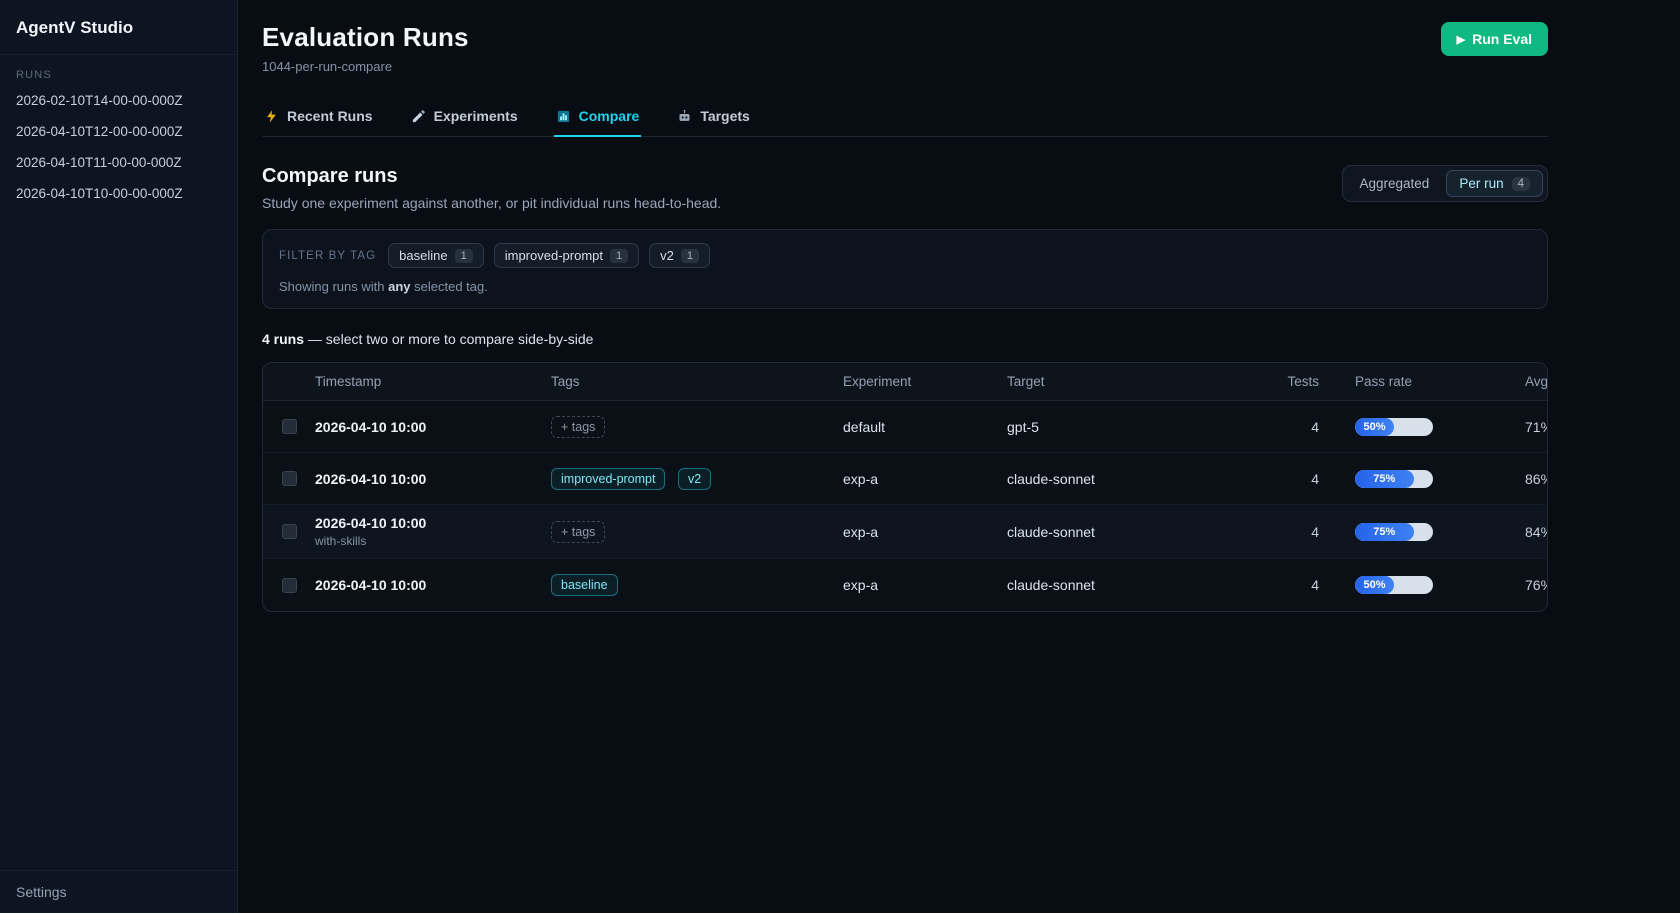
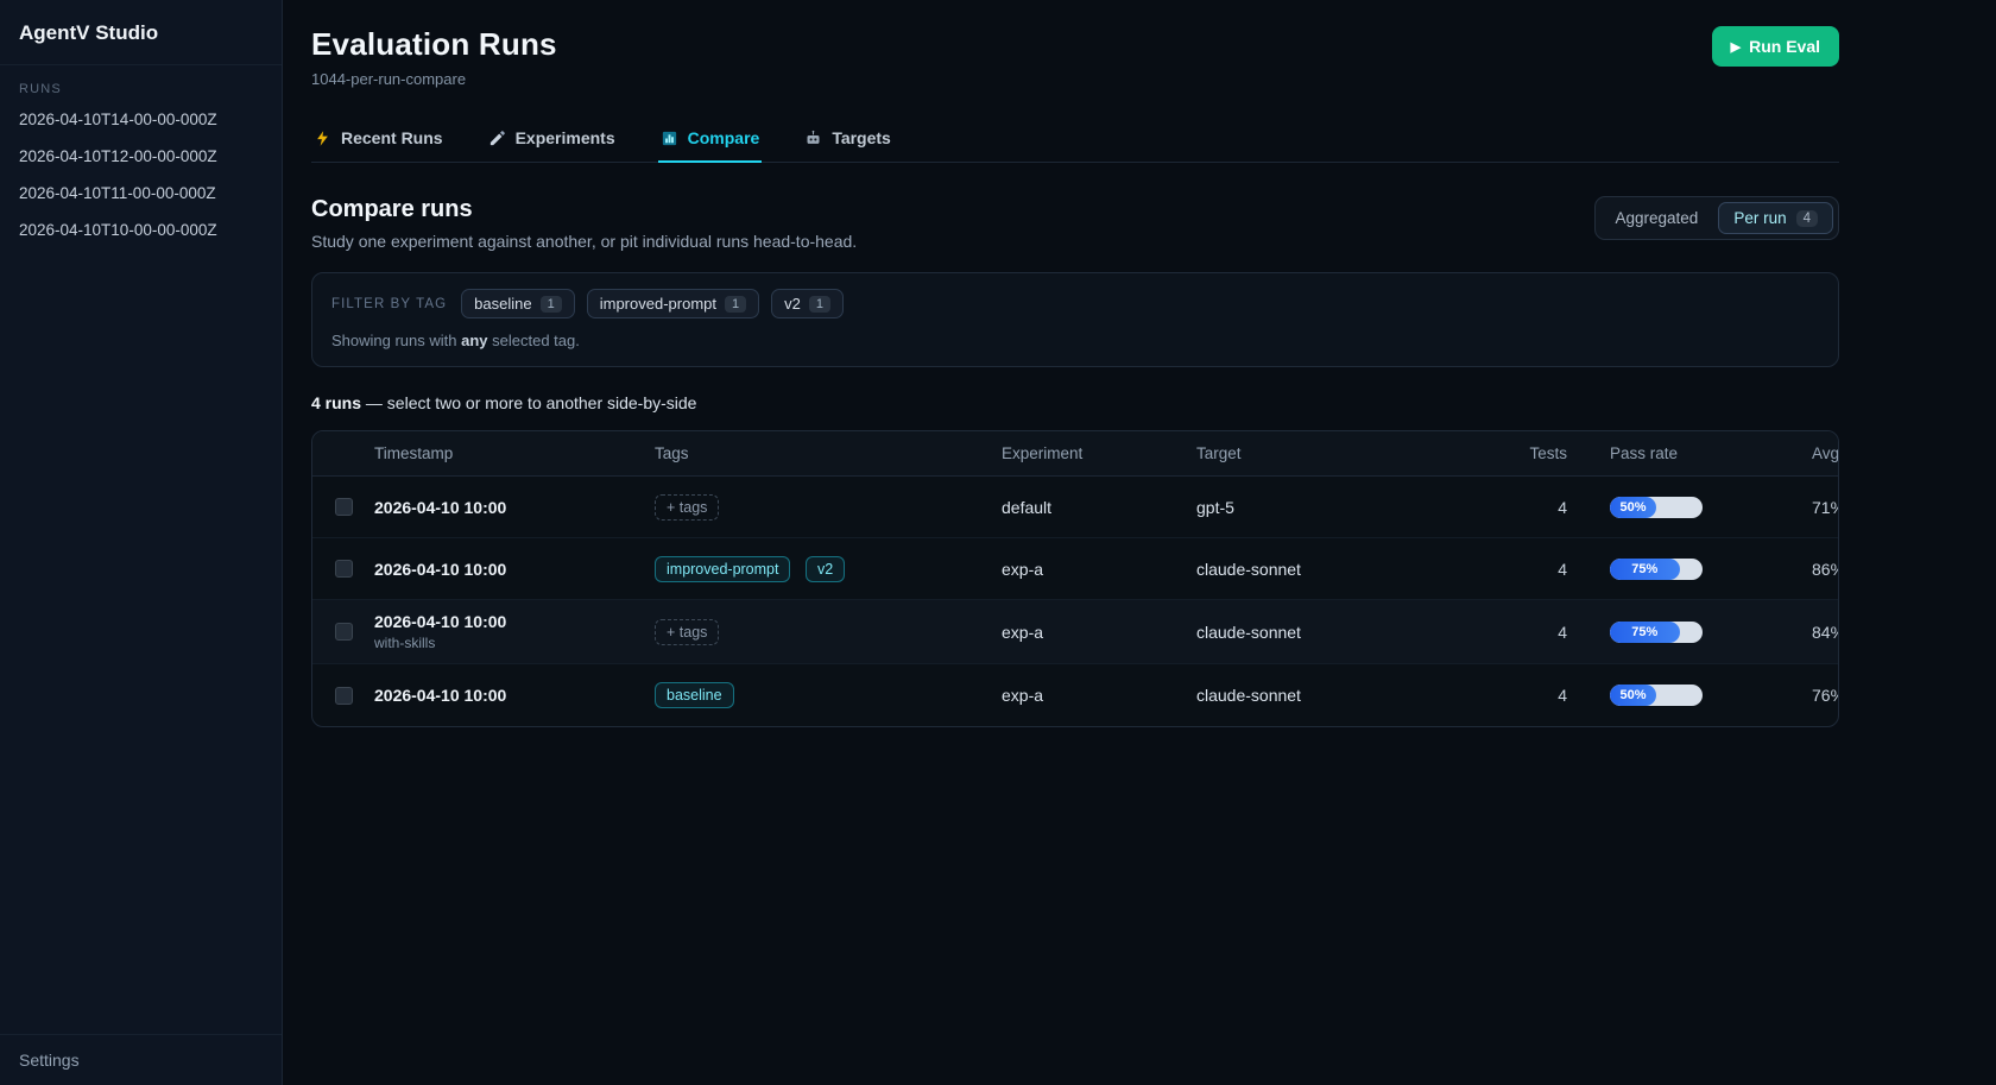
  AgentV Studio
  RUNS
- 2026-02-10T14-00-00-000Z
+ 2026-04-10T14-00-00-000Z
  2026-04-10T12-00-00-000Z
  2026-04-10T11-00-00-000Z
  2026-04-10T10-00-00-000Z
  Settings
  Evaluation Runs
  1044-per-run-compare
  ▶
  Run Eval
  Recent Runs
  Experiments
  Compare
  Targets
  Compare runs
  Study one experiment against another, or pit individual runs head-to-head.
  Aggregated
  Per run
  4
  FILTER BY TAG
  baseline
  1
  improved-prompt
  1
  v2
  1
  Showing runs with any selected tag.
- 4 runs — select two or more to compare side-by-side
+ 4 runs — select two or more to another side-by-side
  Timestamp
  Tags
  Experiment
  Target
  Tests
  Pass rate
  Avg
  2026-04-10 10:00
  + tags
  default
  gpt-5
  4
  50%
  71%
  2026-04-10 10:00
  improved-prompt v2
  exp-a
  claude-sonnet
  4
  75%
  86%
  2026-04-10 10:00
  with-skills
  + tags
  exp-a
  claude-sonnet
  4
  75%
  84%
  2026-04-10 10:00
  baseline
  exp-a
  claude-sonnet
  4
  50%
  76%
